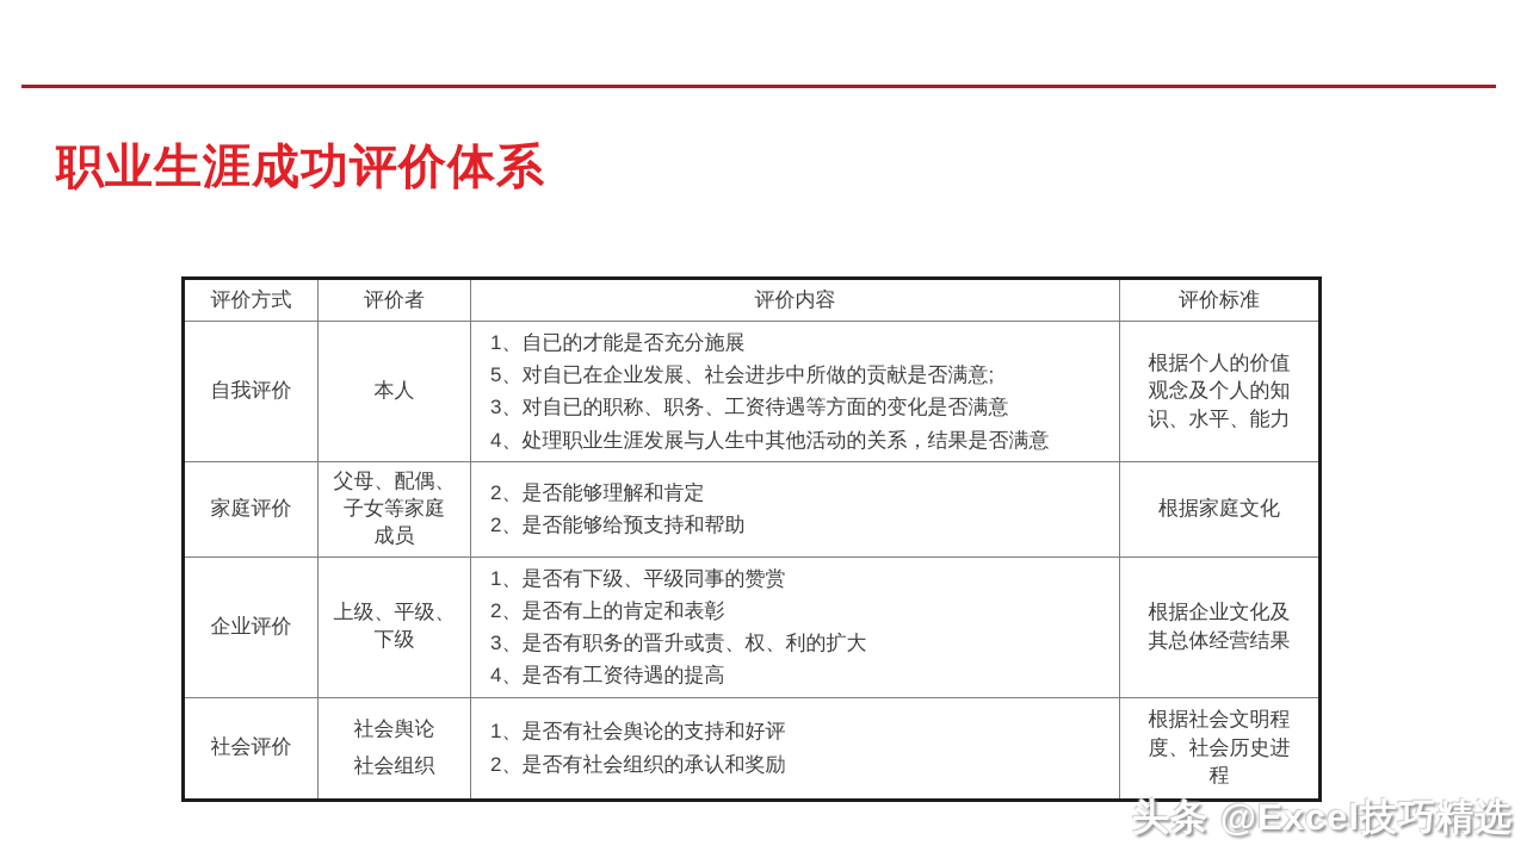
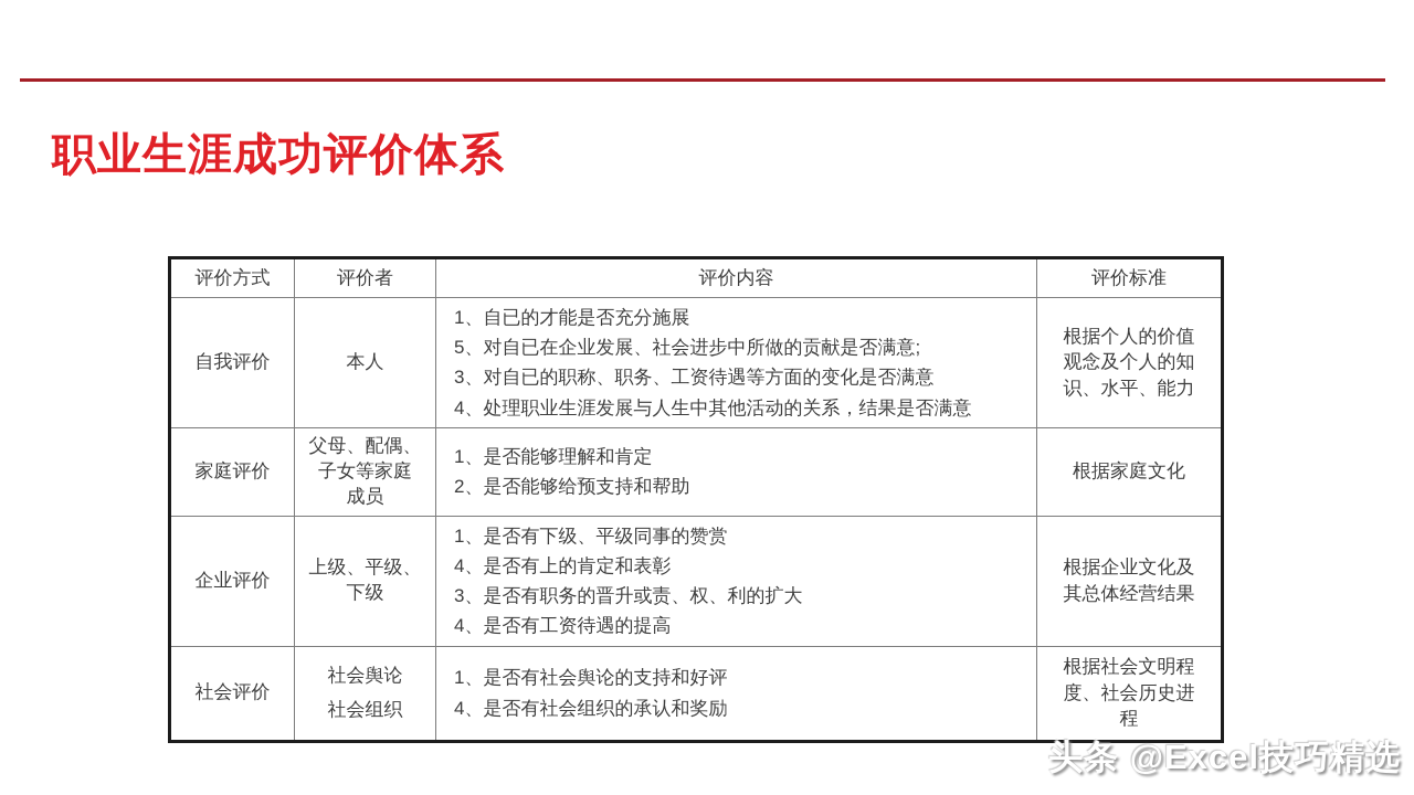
  职业生涯成功评价体系
  评价方式	评价者	评价内容	评价标准
  自我评价	本人	1、自已的才能是否充分施展 5、对自已在企业发展、社会进步中所做的贡献是否满意; 3、对自已的职称、职务、工资待遇等方面的变化是否满意 4、处理职业生涯发展与人生中其他活动的关系，结果是否满意	根据个人的价值观念及个人的知识、水平、能力
- 家庭评价	父母、配偶、 子女等家庭 成员	2、是否能够理解和肯定 2、是否能够给预支持和帮助	根据家庭文化
+ 家庭评价	父母、配偶、 子女等家庭 成员	1、是否能够理解和肯定 2、是否能够给预支持和帮助	根据家庭文化
- 企业评价	上级、平级、 下级	1、是否有下级、平级同事的赞赏 2、是否有上的肯定和表彰 3、是否有职务的晋升或责、权、利的扩大 4、是否有工资待遇的提高	根据企业文化及其总体经营结果
+ 企业评价	上级、平级、 下级	1、是否有下级、平级同事的赞赏 4、是否有上的肯定和表彰 3、是否有职务的晋升或责、权、利的扩大 4、是否有工资待遇的提高	根据企业文化及其总体经营结果
- 社会评价	社会舆论 社会组织	1、是否有社会舆论的支持和好评 2、是否有社会组织的承认和奖励	根据社会文明程度、社会历史进程
+ 社会评价	社会舆论 社会组织	1、是否有社会舆论的支持和好评 4、是否有社会组织的承认和奖励	根据社会文明程度、社会历史进程
  头条 @Excel技巧精选
